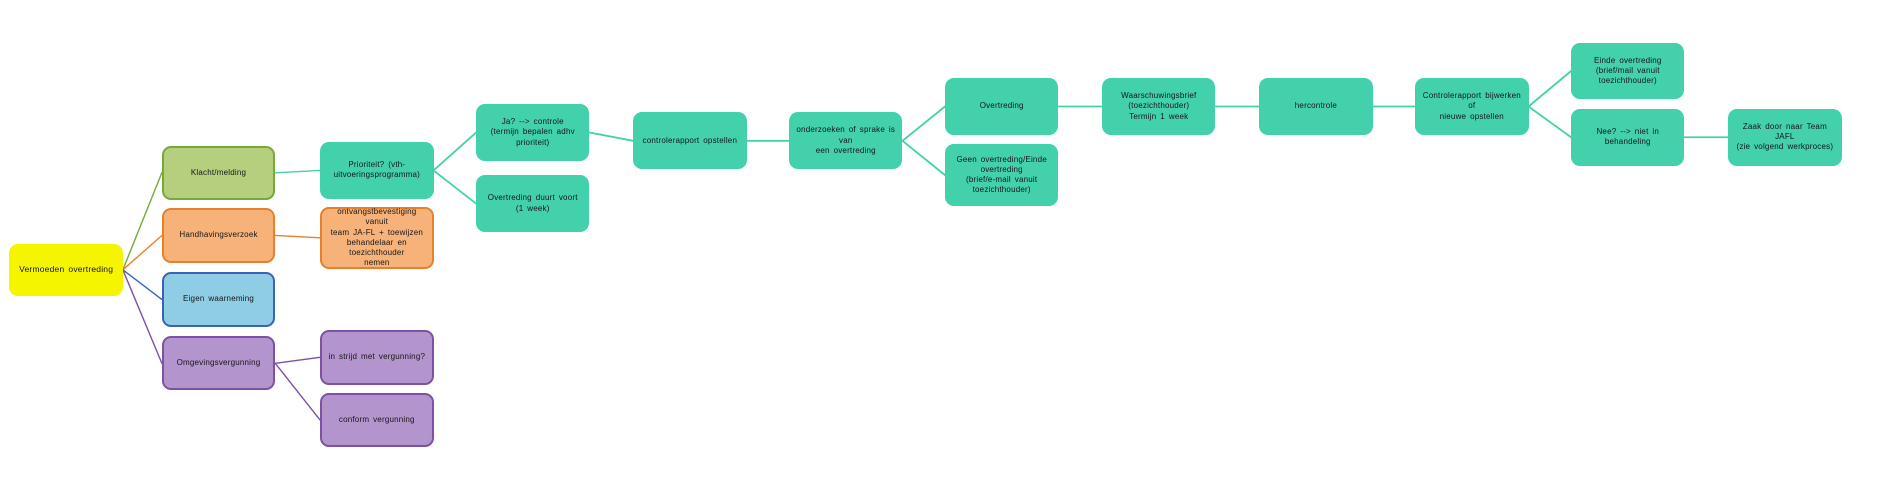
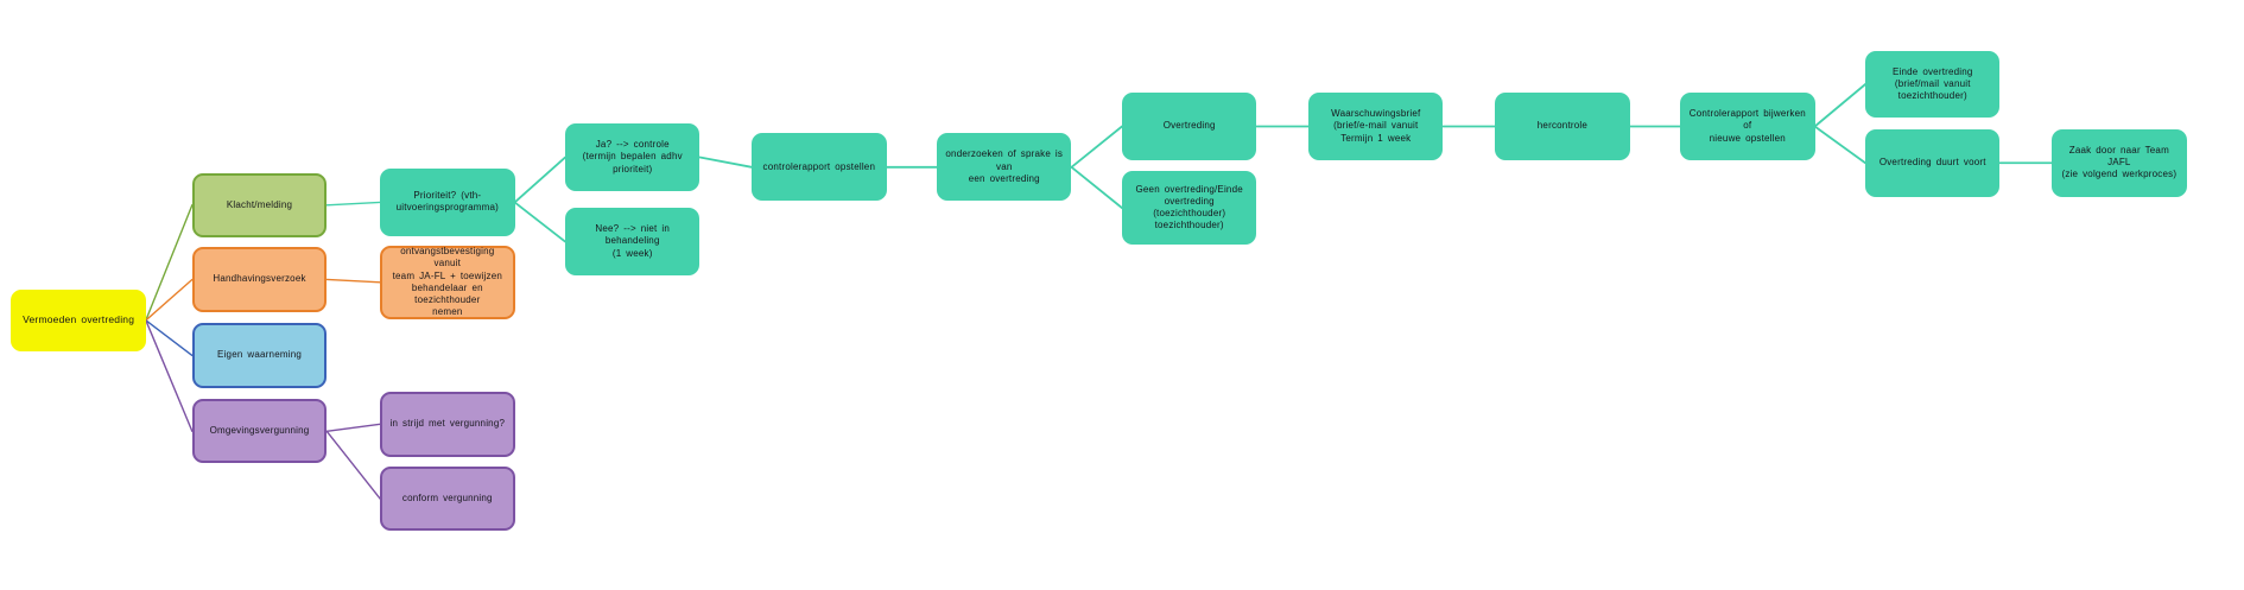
  Vermoeden overtreding
  Klacht/melding
  Handhavingsverzoek
  Eigen waarneming
  Omgevingsvergunning
  Prioriteit? (vth-
  uitvoeringsprogramma)
  ontvangstbevestiging vanuit
  team JA-FL + toewijzen
  behandelaar en toezichthouder
  nemen
  in strijd met vergunning?
  conform vergunning
  Ja? --> controle
  (termijn bepalen adhv
  prioriteit)
- Overtreding duurt voort
+ Nee? --> niet in behandeling
  (1 week)
  controlerapport opstellen
  onderzoeken of sprake is van
  een overtreding
  Overtreding
  Geen overtreding/Einde
  overtreding
- (brief/e-mail vanuit
+ (toezichthouder)
  toezichthouder)
  Waarschuwingsbrief
- (toezichthouder)
+ (brief/e-mail vanuit
  Termijn 1 week
  hercontrole
  Controlerapport bijwerken of
  nieuwe opstellen
  Einde overtreding
  (brief/mail vanuit
  toezichthouder)
- Nee? --> niet in behandeling
+ Overtreding duurt voort
  Zaak door naar Team JAFL
  (zie volgend werkproces)
